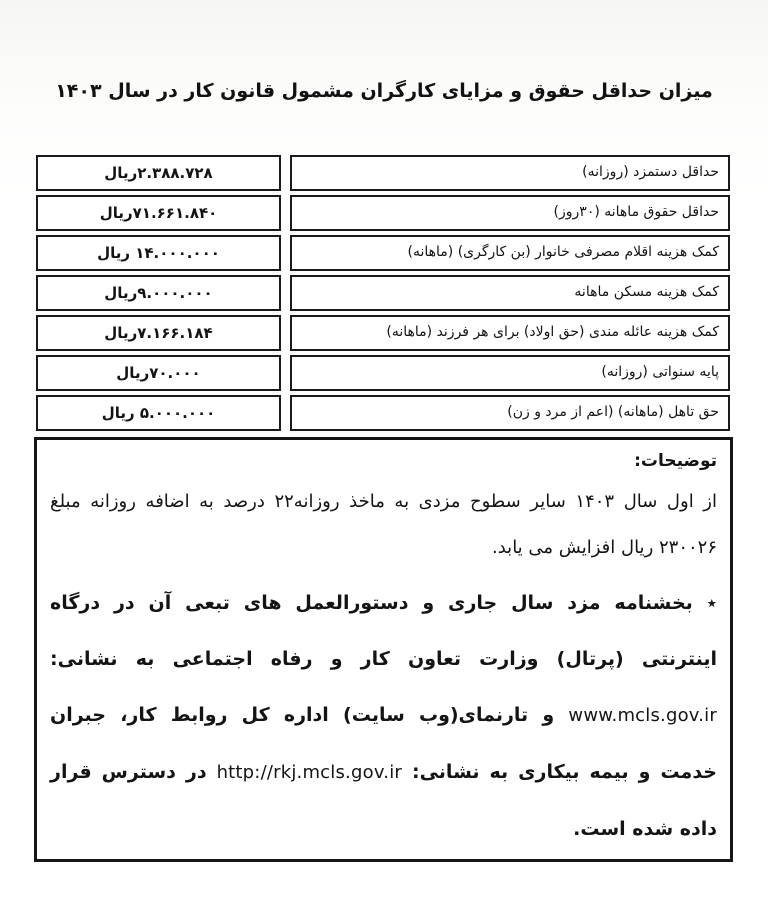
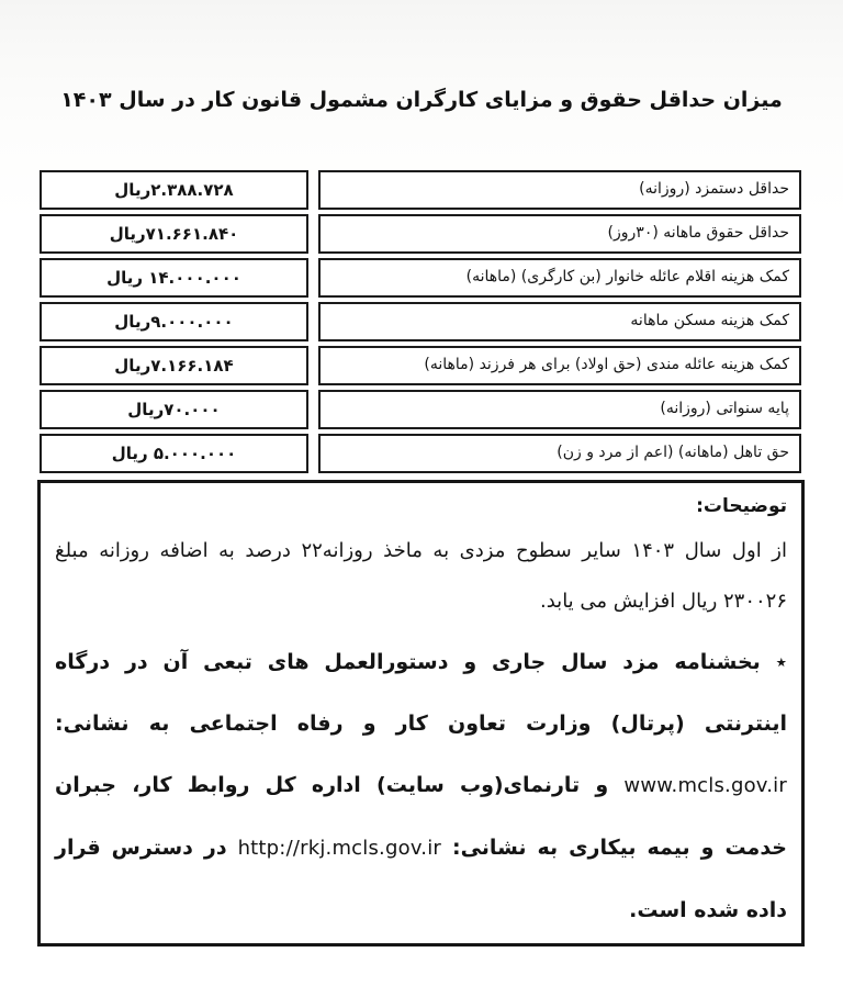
  میزان حداقل حقوق و مزایای کارگران مشمول قانون کار در سال ۱۴۰۳
  حداقل دستمزد (روزانه)
  ۲.۳۸۸.۷۲۸ریال
  حداقل حقوق ماهانه (۳۰روز)
  ۷۱.۶۶۱.۸۴۰ریال
- کمک هزینه اقلام مصرفی خانوار (بن کارگری) (ماهانه)
+ کمک هزینه اقلام عائله خانوار (بن کارگری) (ماهانه)
  ۱۴.۰۰۰.۰۰۰ ریال
  کمک هزینه مسکن ماهانه
  ۹.۰۰۰.۰۰۰ریال
  کمک هزینه عائله مندی (حق اولاد) برای هر فرزند (ماهانه)
  ۷.۱۶۶.۱۸۴ریال
  پایه سنواتی (روزانه)
  ۷۰.۰۰۰ریال
  حق تاهل (ماهانه) (اعم از مرد و زن)
  ۵.۰۰۰.۰۰۰ ریال
  توضیحات:
  از اول سال ۱۴۰۳ سایر سطوح مزدی به ماخذ روزانه۲۲ درصد به اضافه روزانه مبلغ ۲۳۰۰۲۶ ریال افزایش می یابد.
  ٭ بخشنامه مزد سال جاری و دستورالعمل های تبعی آن در درگاه اینترنتی (پرتال) وزارت تعاون کار و رفاه اجتماعی به نشانی: www.mcls.gov.ir و تارنمای(وب سایت) اداره کل روابط کار، جبران خدمت و بیمه بیکاری به نشانی: http://rkj.mcls.gov.ir در دسترس قرار داده شده است.
